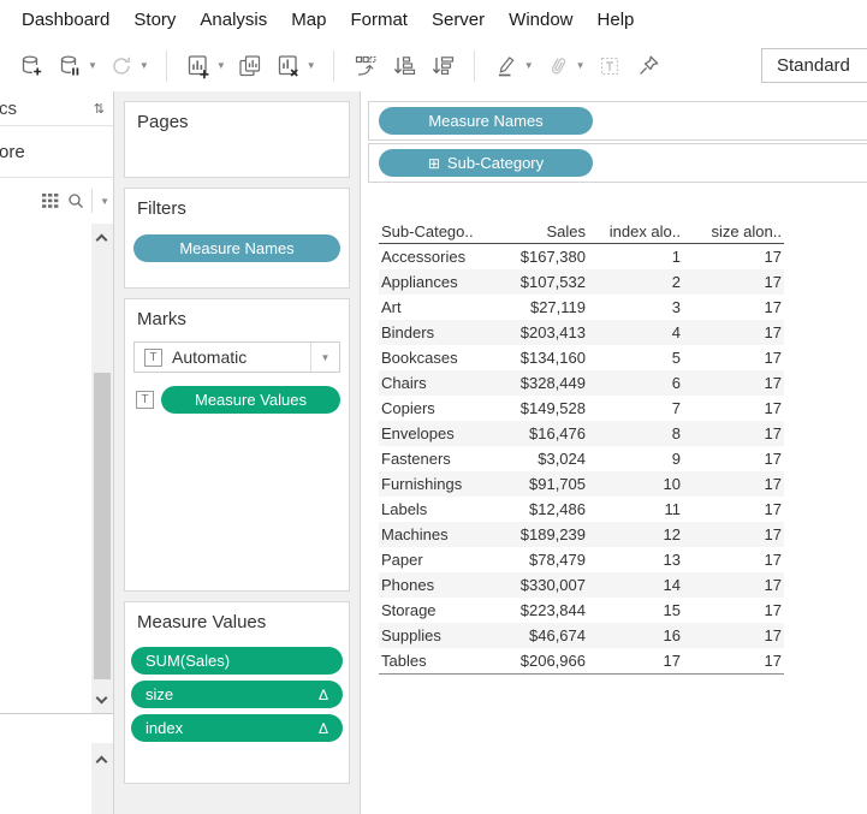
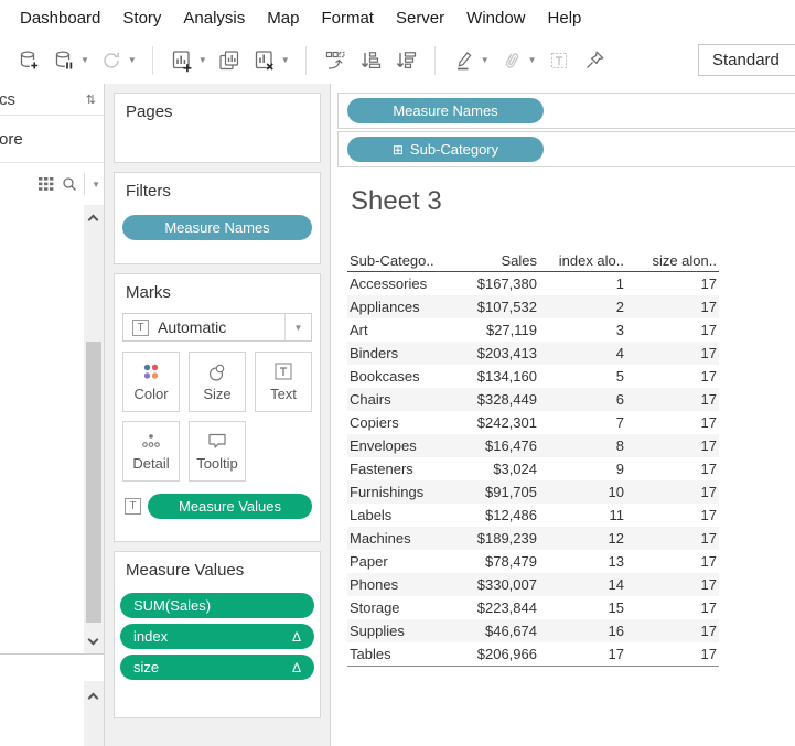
  Dashboard
  Story
  Analysis
  Map
  Format
  Server
  Window
  Help
  Standard
  ▼
  ▼
  ▼
  ▼
  ▼
  ▼
  cs
  ⇅
  ore
  ▼
  Pages
  Filters
  Measure Names
  Marks
  T
  Automatic
  ▼
+ Color
+ Size
+ Text
+ Detail
+ Tooltip
  T
  Measure Values
  Measure Values
  SUM(Sales)
- size
+ index
  Δ
- index
+ size
  Δ
  Measure Names
  ⊞
  Sub-Category
+ Sheet 3
  Sub-Catego..
  Sales
  index alo..
  size alon..
  Accessories
  $167,380
  1
  17
  Appliances
  $107,532
  2
  17
  Art
  $27,119
  3
  17
  Binders
  $203,413
  4
  17
  Bookcases
  $134,160
  5
  17
  Chairs
  $328,449
  6
  17
  Copiers
- $149,528
+ $242,301
  7
  17
  Envelopes
  $16,476
  8
  17
  Fasteners
  $3,024
  9
  17
  Furnishings
  $91,705
  10
  17
  Labels
  $12,486
  11
  17
  Machines
  $189,239
  12
  17
  Paper
  $78,479
  13
  17
  Phones
  $330,007
  14
  17
  Storage
  $223,844
  15
  17
  Supplies
  $46,674
  16
  17
  Tables
  $206,966
  17
  17
